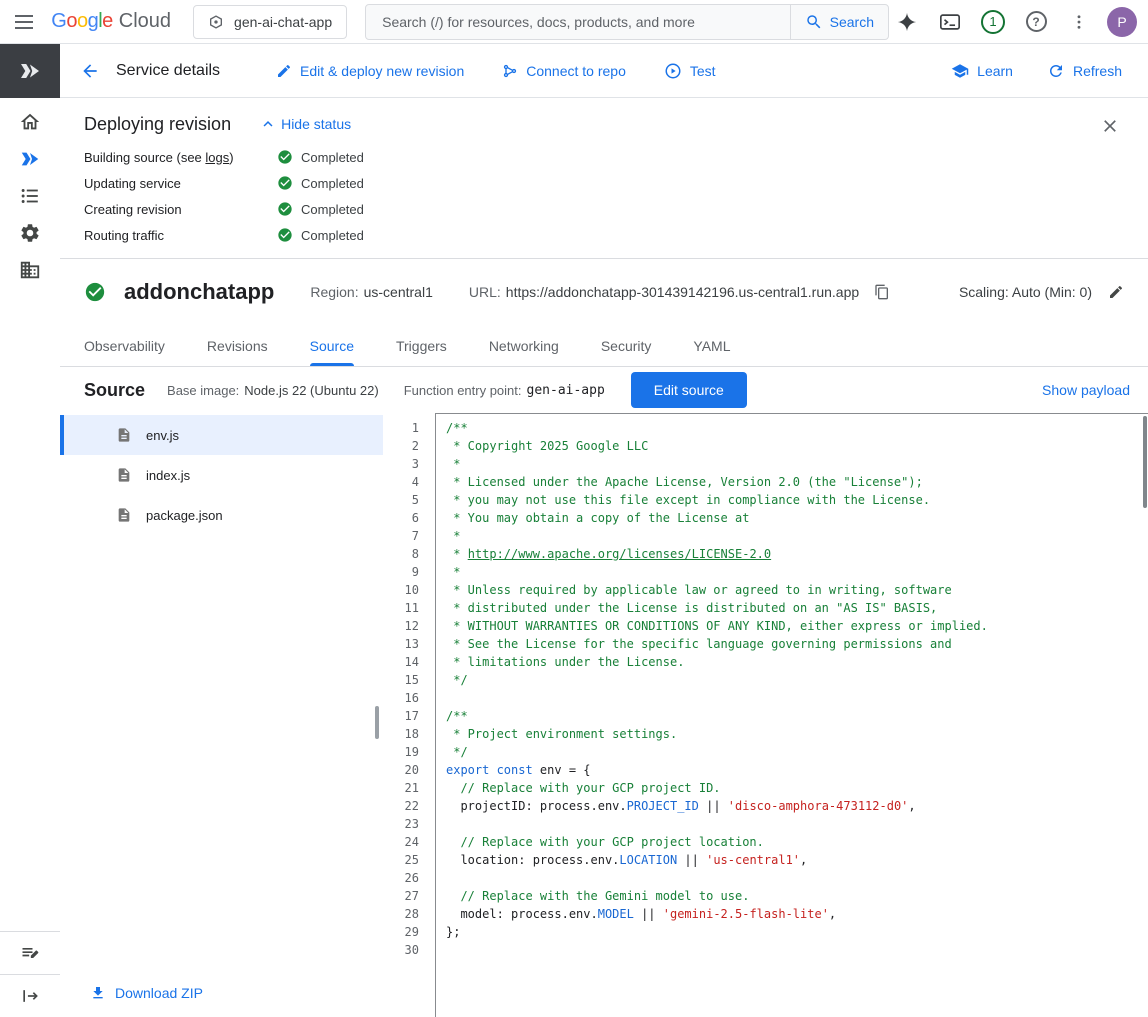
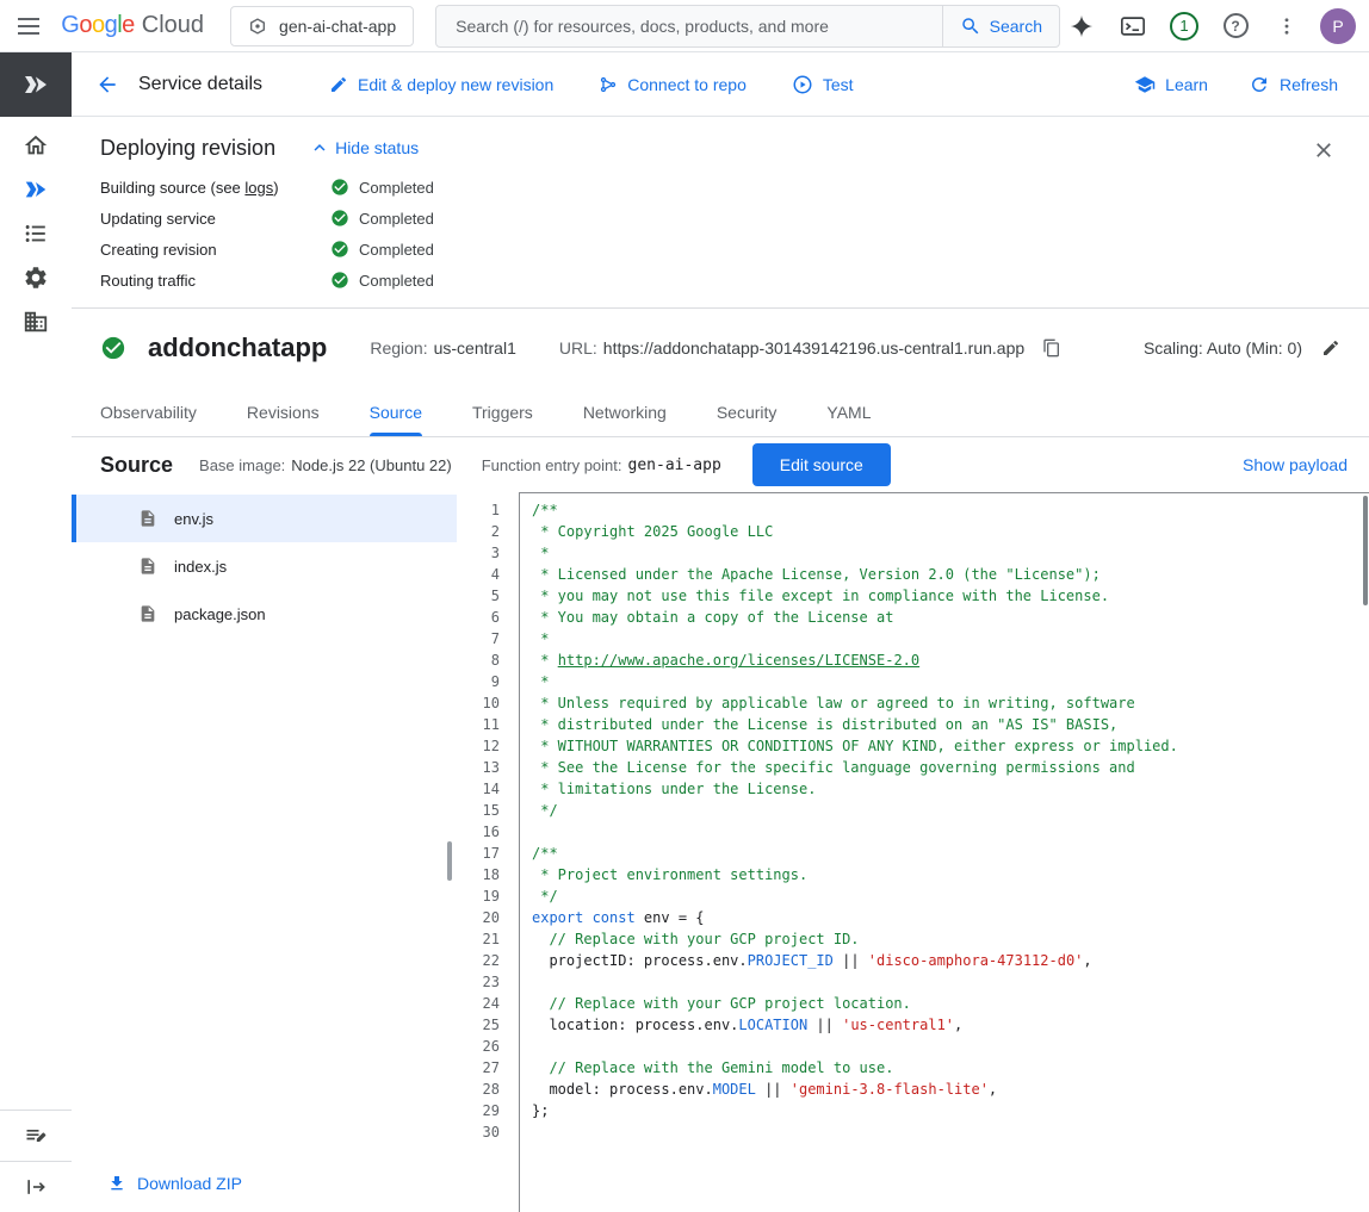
  G
  o
  o
  g
  l
  e
  Cloud
  gen-ai-chat-app
  Search (/) for resources, docs, products, and more
  Search
  1
  ?
  P
  Service details
  Edit & deploy new revision
  Connect to repo
  Test
  Learn
  Refresh
  Deploying revision
  Hide status
  Building source (see logs)
  Completed
  Updating service
  Completed
  Creating revision
  Completed
  Routing traffic
  Completed
  addonchatapp
  Region:
  us-central1
  URL:
  https://addonchatapp-301439142196.us-central1.run.app
  Scaling: Auto (Min: 0)
  Observability
  Revisions
  Source
  Triggers
  Networking
  Security
  YAML
  Source
  Base image:
  Node.js 22 (Ubuntu 22)
  Function entry point:
  gen-ai-app
  Edit source
  Show payload
  env.js
  index.js
  package.json
  Download ZIP
  1
  2
  3
  4
  5
  6
  7
  8
  9
  10
  11
  12
  13
  14
  15
  16
  17
  18
  19
  20
  21
  22
  23
  24
  25
  26
  27
  28
  29
  30
  /**
  * Copyright 2025 Google LLC
  *
  * Licensed under the Apache License, Version 2.0 (the "License");
  * you may not use this file except in compliance with the License.
  * You may obtain a copy of the License at
  *
  * http://www.apache.org/licenses/LICENSE-2.0
  *
  * Unless required by applicable law or agreed to in writing, software
  * distributed under the License is distributed on an "AS IS" BASIS,
  * WITHOUT WARRANTIES OR CONDITIONS OF ANY KIND, either express or implied.
  * See the License for the specific language governing permissions and
  * limitations under the License.
  */
  /**
  * Project environment settings.
  */
  export const env = {
  // Replace with your GCP project ID.
  projectID: process.env.PROJECT_ID || 'disco-amphora-473112-d0',
  // Replace with your GCP project location.
  location: process.env.LOCATION || 'us-central1',
  // Replace with the Gemini model to use.
- model: process.env.MODEL || 'gemini-2.5-flash-lite',
+ model: process.env.MODEL || 'gemini-3.8-flash-lite',
  };
